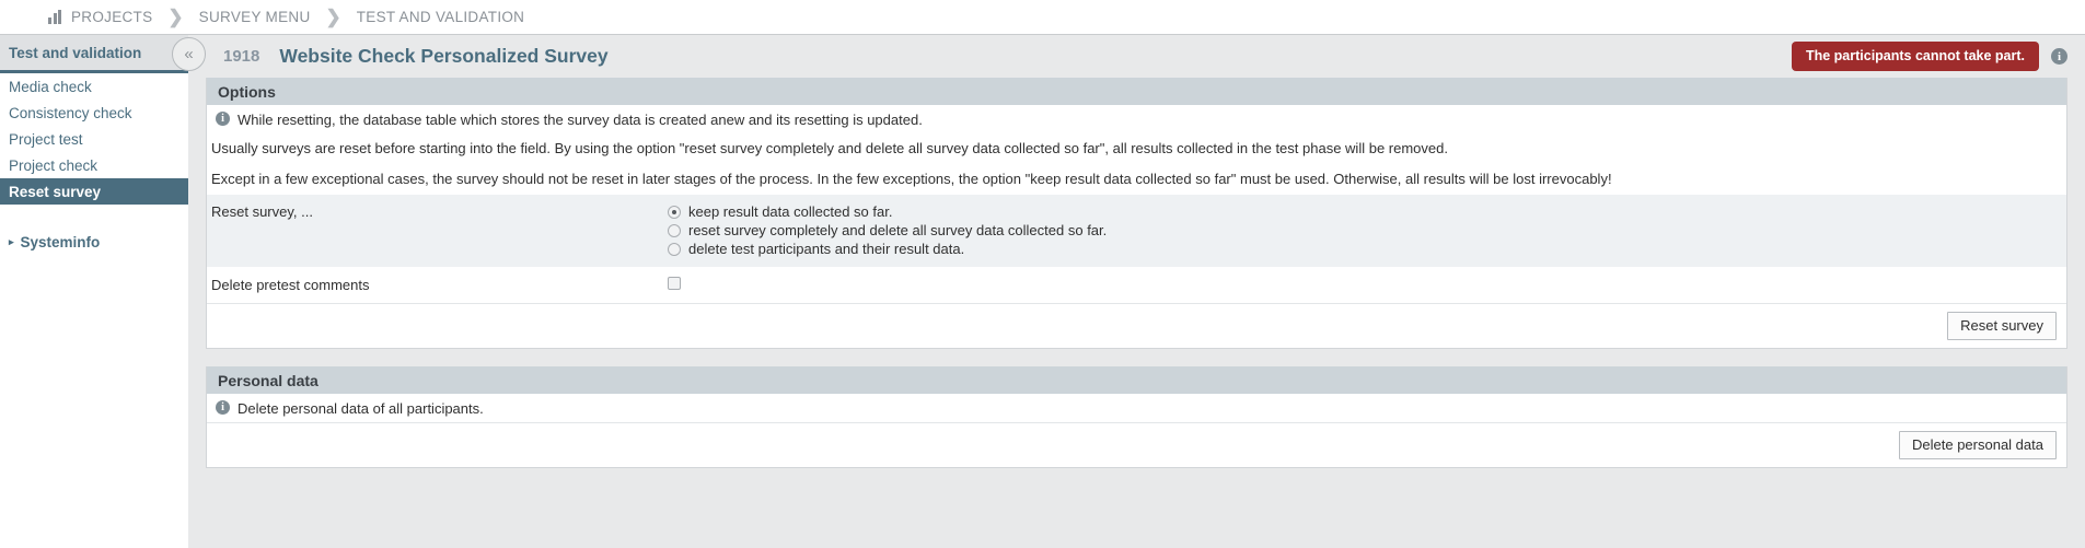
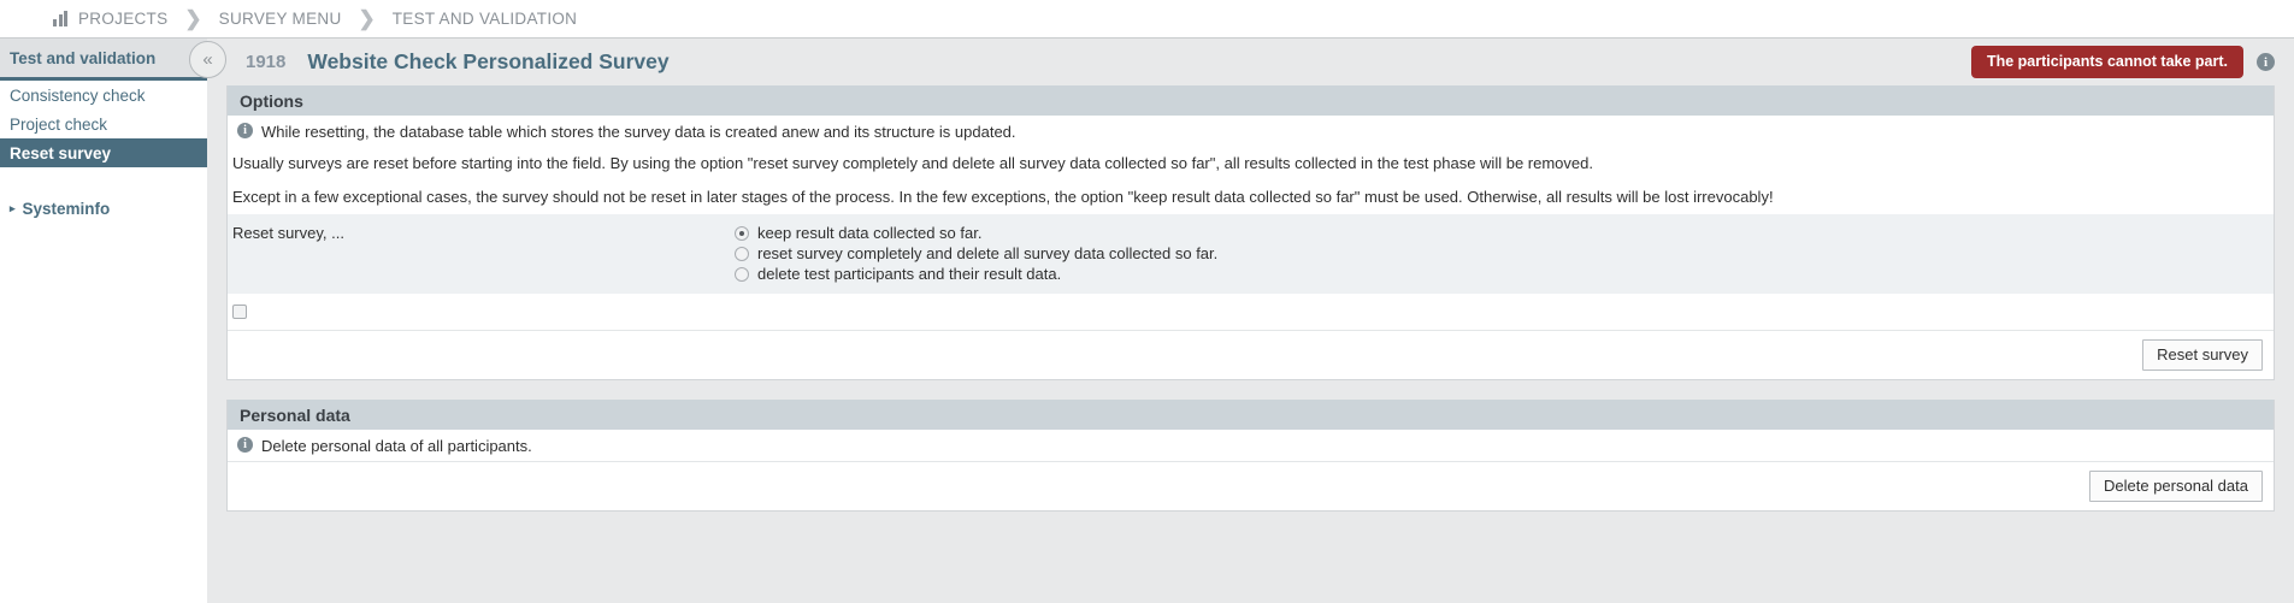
  PROJECTS
  ❯
  SURVEY MENU
  ❯
  TEST AND VALIDATION
  Test and validation
  «
- Media check
  Consistency check
- Project test
  Project check
  Reset survey
  ▸
  Systeminfo
  1918
  Website Check Personalized Survey
  The participants cannot take part.
  i
  Options
  i
- While resetting, the database table which stores the survey data is created anew and its resetting is updated.
+ While resetting, the database table which stores the survey data is created anew and its structure is updated.
  Usually surveys are reset before starting into the field. By using the option "reset survey completely and delete all survey data collected so far", all results collected in the test phase will be removed.
  Except in a few exceptional cases, the survey should not be reset in later stages of the process. In the few exceptions, the option "keep result data collected so far" must be used. Otherwise, all results will be lost irrevocably!
  Reset survey, ...
  keep result data collected so far.
  reset survey completely and delete all survey data collected so far.
  delete test participants and their result data.
- Delete pretest comments
  Reset survey
  Personal data
  i
  Delete personal data of all participants.
  Delete personal data
